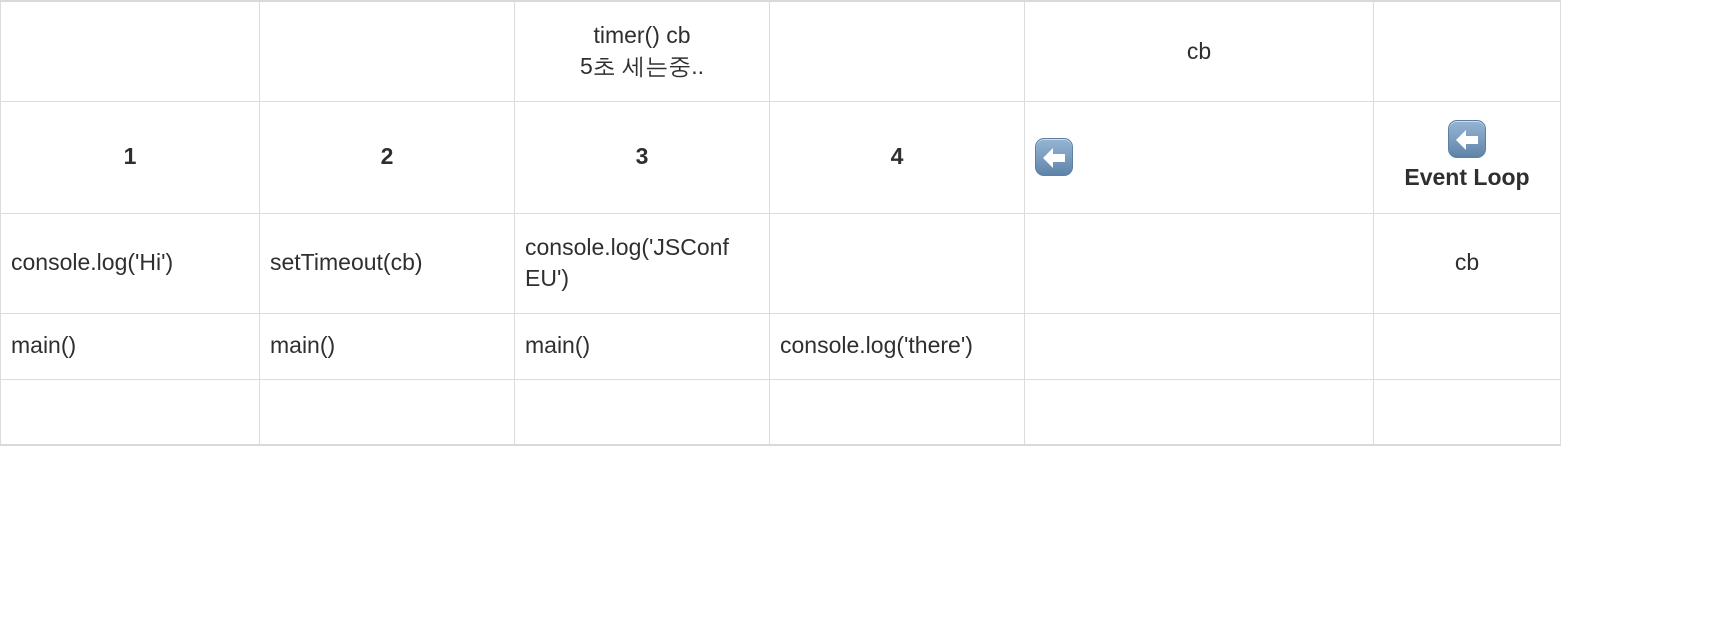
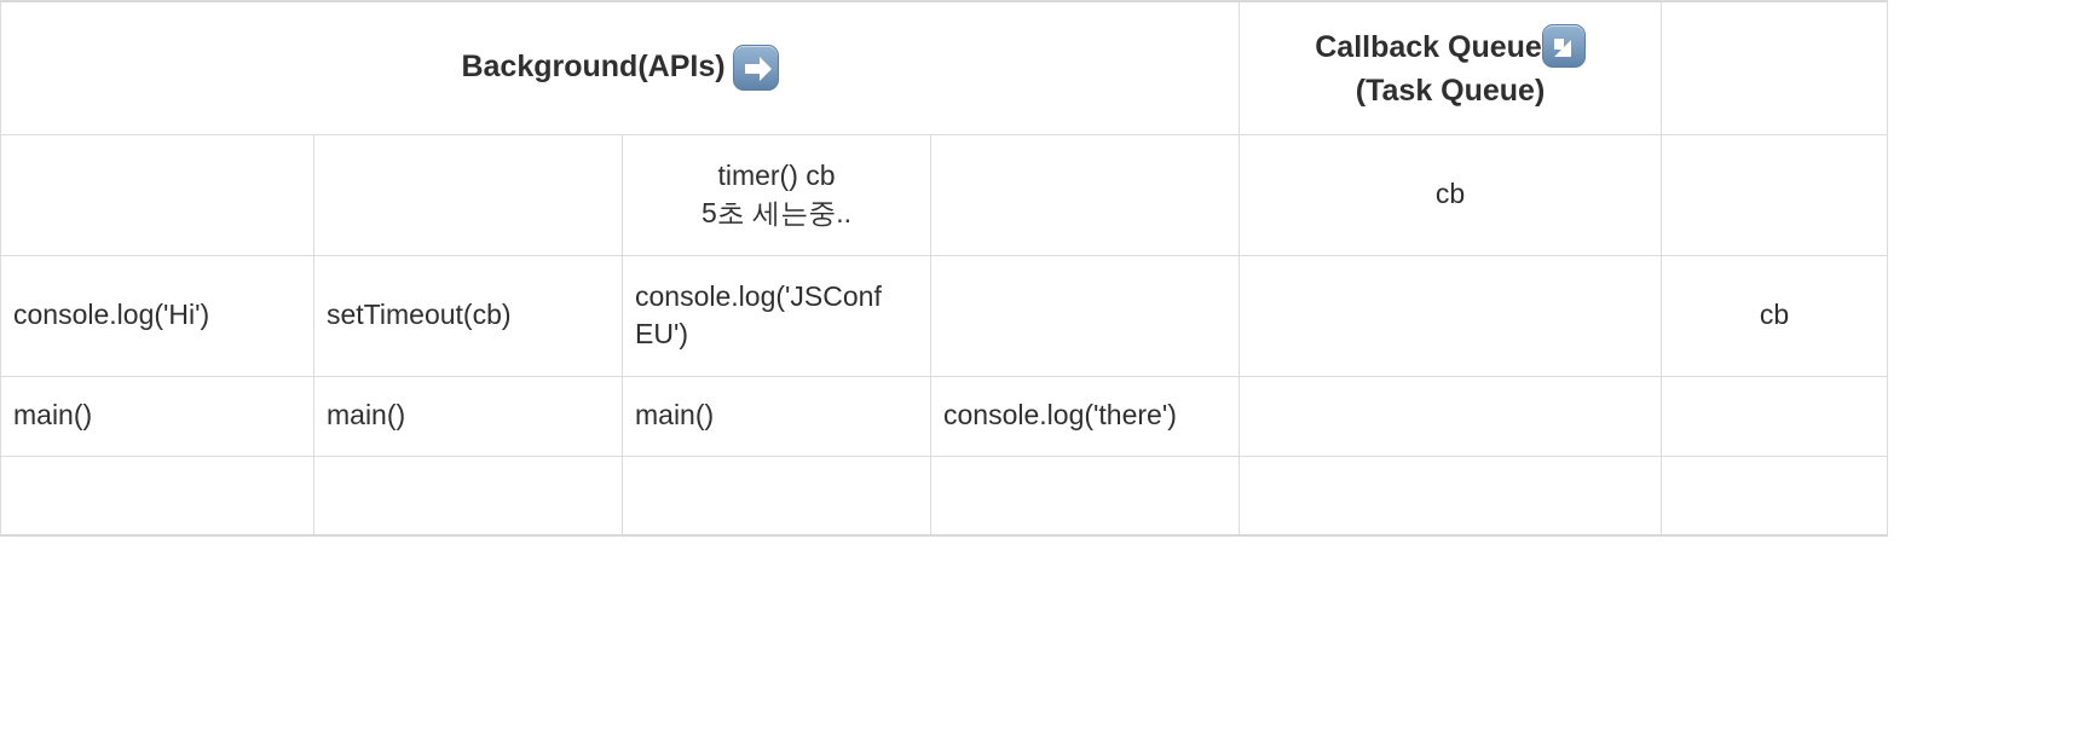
+ Background(APIs)	Callback Queue (Task Queue)
  		timer() cb 5초 세는중..		cb
- 1	2	3	4		Event Loop
  console.log('Hi')	setTimeout(cb)	console.log('JSConf EU')			cb
  main()	main()	main()	console.log('there')
